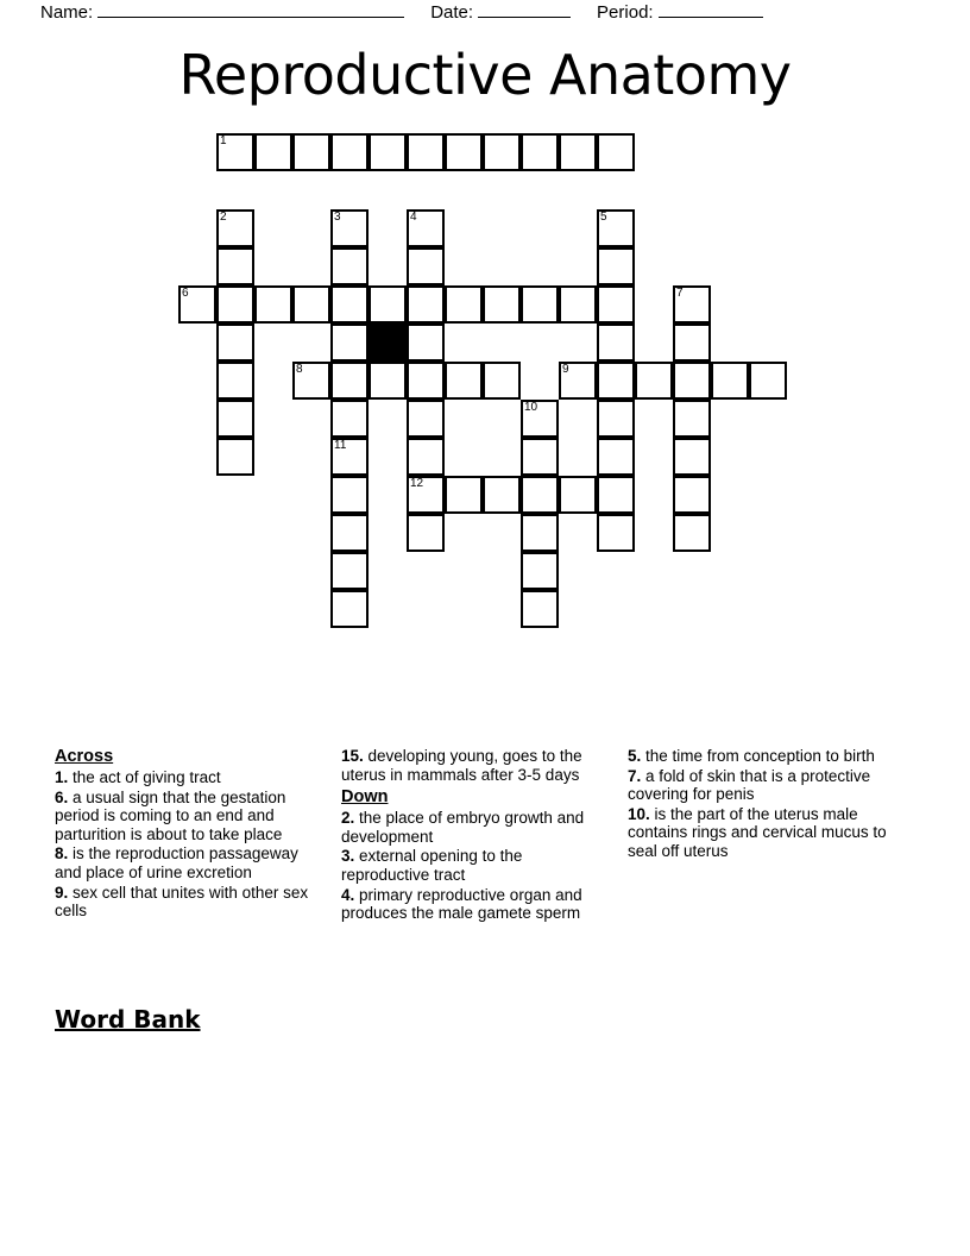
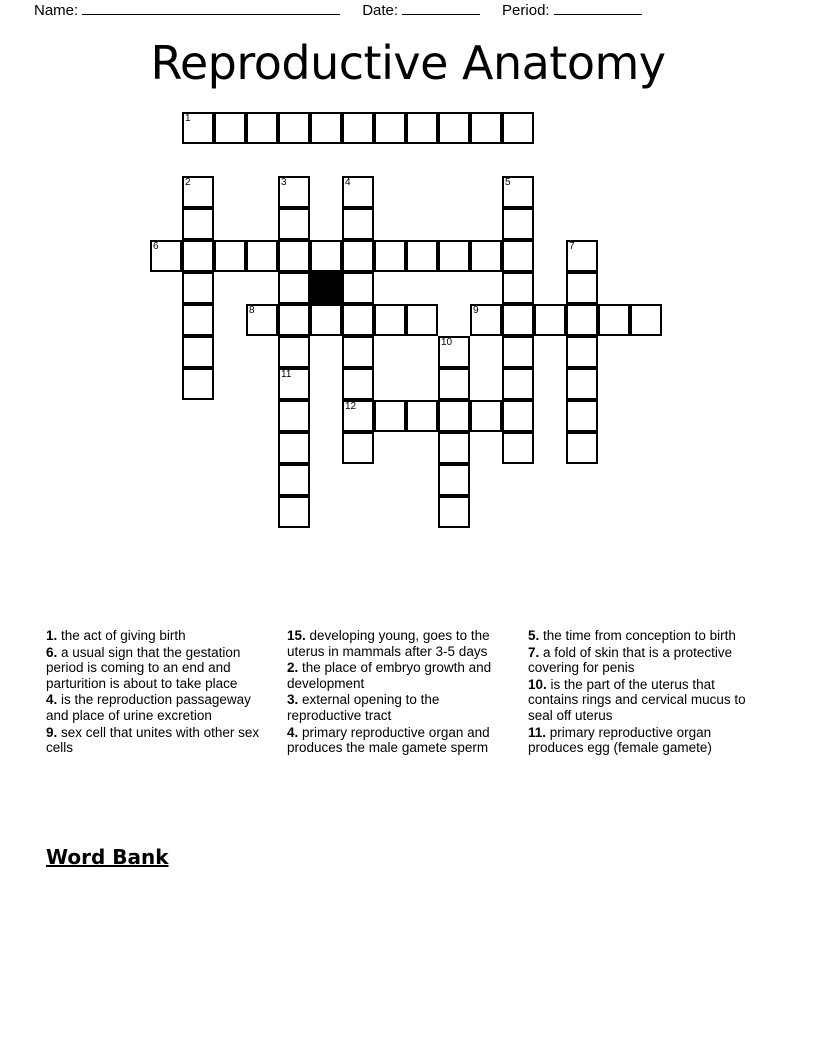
  Name:
  Date:
  Period:
  Reproductive Anatomy
  1
  2
  3
  4
  12
  5
  6
  7
  8
  9
  10
  11
- Across
- 1. the act of giving tract
+ 1. the act of giving birth
  6. a usual sign that the gestation period is coming to an end and parturition is about to take place
- 8. is the reproduction passageway and place of urine excretion
+ 4. is the reproduction passageway and place of urine excretion
  9. sex cell that unites with other sex cells
  15. developing young, goes to the uterus in mammals after 3-5 days
- Down
  2. the place of embryo growth and development
  3. external opening to the reproductive tract
  4. primary reproductive organ and produces the male gamete sperm
  5. the time from conception to birth
  7. a fold of skin that is a protective covering for penis
- 10. is the part of the uterus male contains rings and cervical mucus to seal off uterus
+ 10. is the part of the uterus that contains rings and cervical mucus to seal off uterus
+ 11. primary reproductive organ produces egg (female gamete)
  Word Bank
